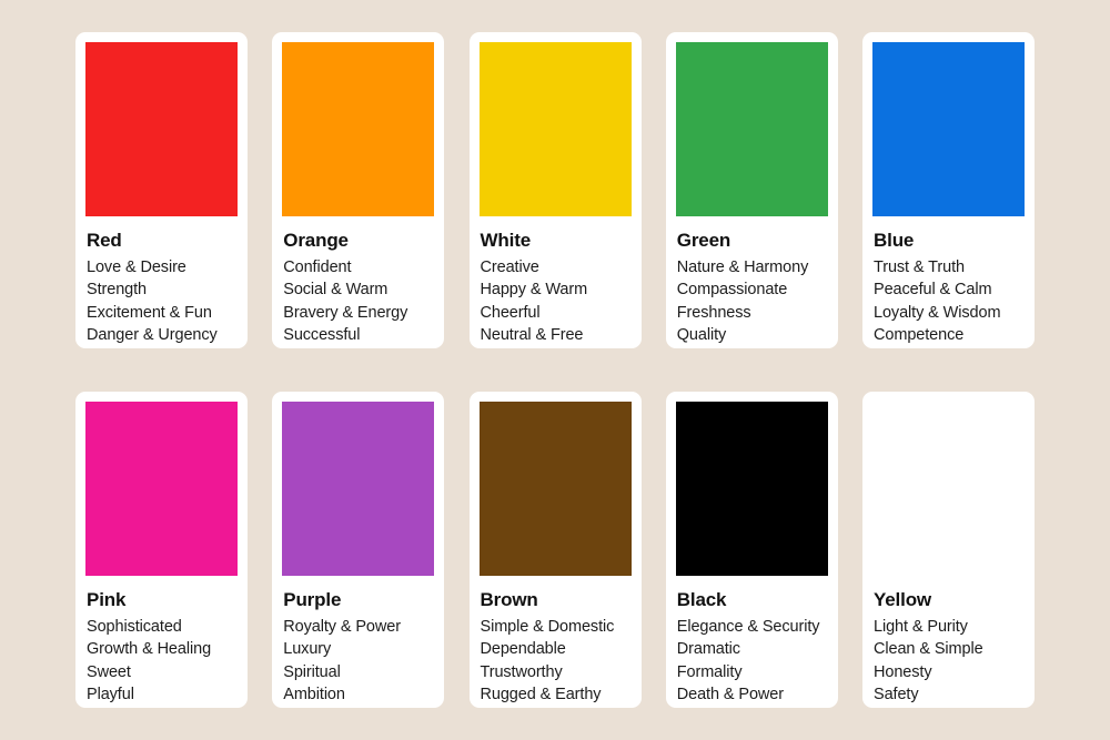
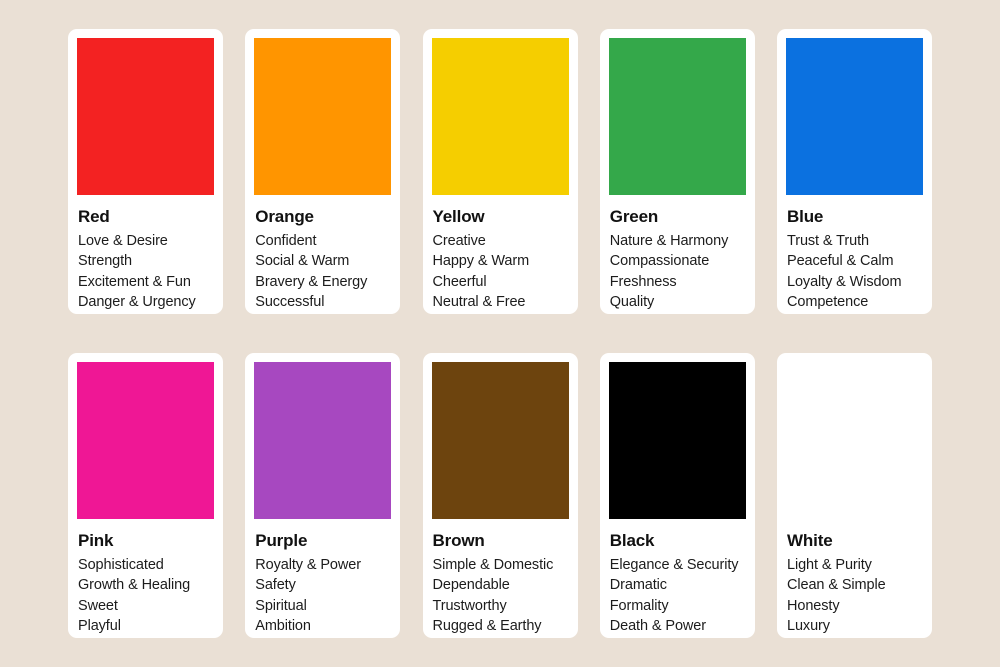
  Red
  Love & Desire
  Strength
  Excitement & Fun
  Danger & Urgency
  Orange
  Confident
  Social & Warm
  Bravery & Energy
  Successful
- White
+ Yellow
  Creative
  Happy & Warm
  Cheerful
  Neutral & Free
  Green
  Nature & Harmony
  Compassionate
  Freshness
  Quality
  Blue
  Trust & Truth
  Peaceful & Calm
  Loyalty & Wisdom
  Competence
  Pink
  Sophisticated
  Growth & Healing
  Sweet
  Playful
  Purple
  Royalty & Power
- Luxury
+ Safety
  Spiritual
  Ambition
  Brown
  Simple & Domestic
  Dependable
  Trustworthy
  Rugged & Earthy
  Black
  Elegance & Security
  Dramatic
  Formality
  Death & Power
- Yellow
+ White
  Light & Purity
  Clean & Simple
  Honesty
- Safety
+ Luxury
